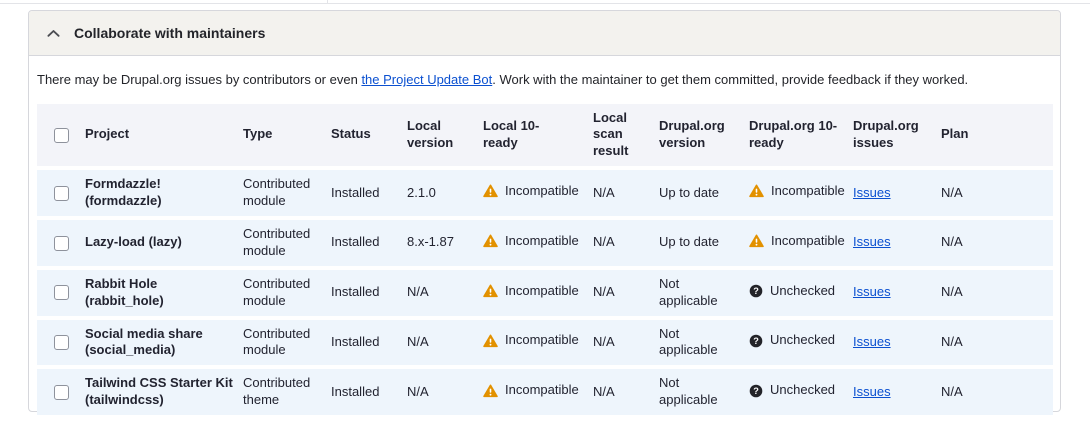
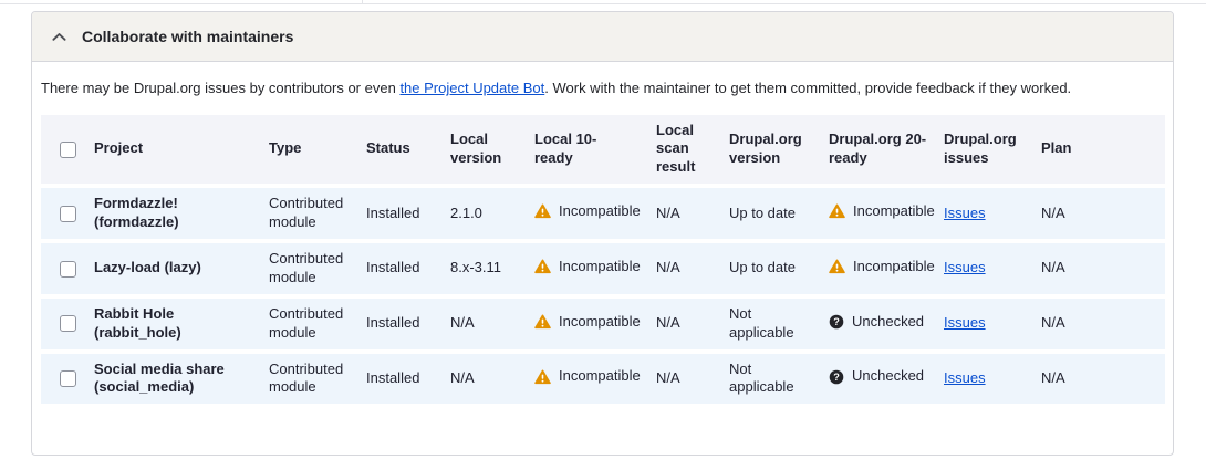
  Collaborate with maintainers
  There may be Drupal.org issues by contributors or even the Project Update Bot. Work with the maintainer to get them committed, provide feedback if they worked.
- 	Project	Type	Status	Local version	Local 10-ready	Local scan result	Drupal.org version	Drupal.org 10-ready	Drupal.org issues	Plan
+ 	Project	Type	Status	Local version	Local 10-ready	Local scan result	Drupal.org version	Drupal.org 20-ready	Drupal.org issues	Plan
  	Formdazzle! (formdazzle)	Contributed module	Installed	2.1.0	Incompatible	N/A	Up to date	Incompatible	Issues	N/A
- 	Lazy-load (lazy)	Contributed module	Installed	8.x-1.87	Incompatible	N/A	Up to date	Incompatible	Issues	N/A
+ 	Lazy-load (lazy)	Contributed module	Installed	8.x-3.11	Incompatible	N/A	Up to date	Incompatible	Issues	N/A
  	Rabbit Hole (rabbit_hole)	Contributed module	Installed	N/A	Incompatible	N/A	Not applicable	? Unchecked	Issues	N/A
  	Social media share (social_media)	Contributed module	Installed	N/A	Incompatible	N/A	Not applicable	? Unchecked	Issues	N/A
- 	Tailwind CSS Starter Kit (tailwindcss)	Contributed theme	Installed	N/A	Incompatible	N/A	Not applicable	? Unchecked	Issues	N/A
